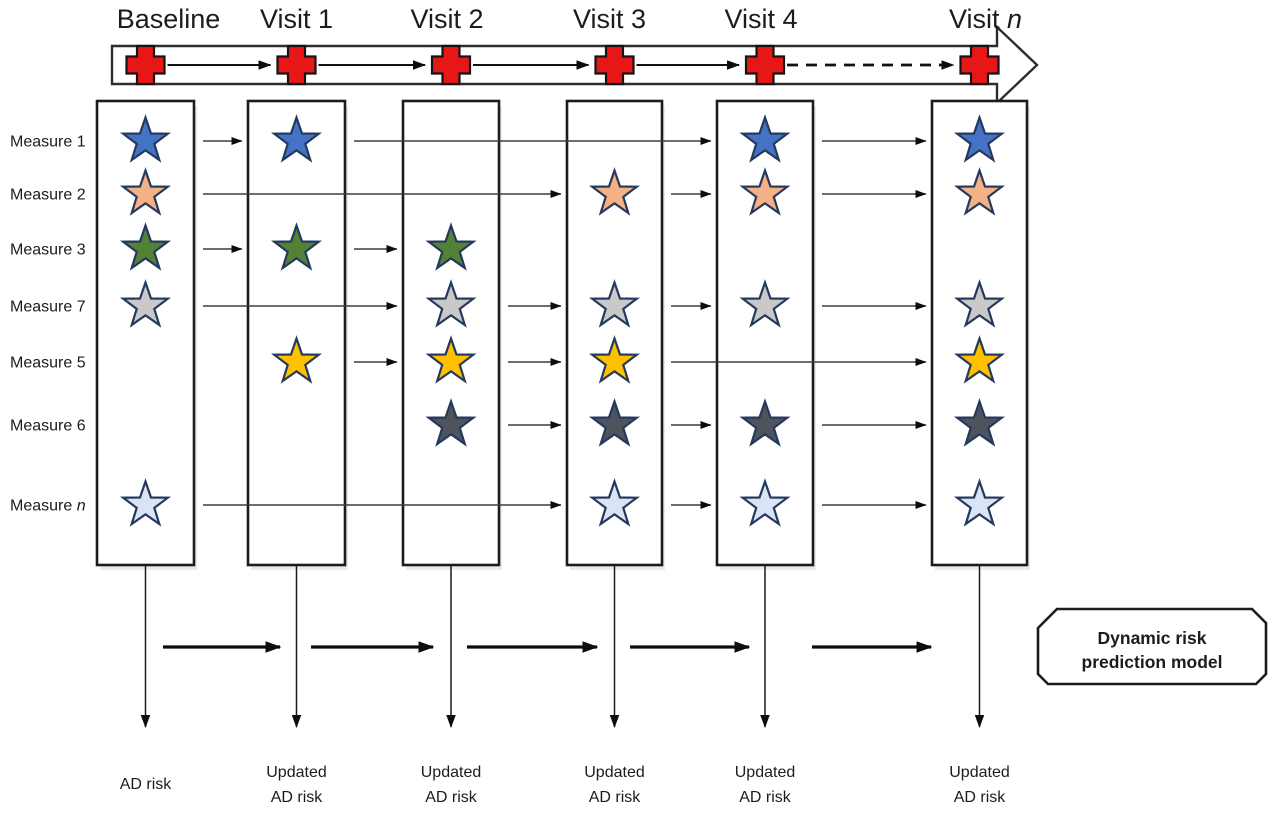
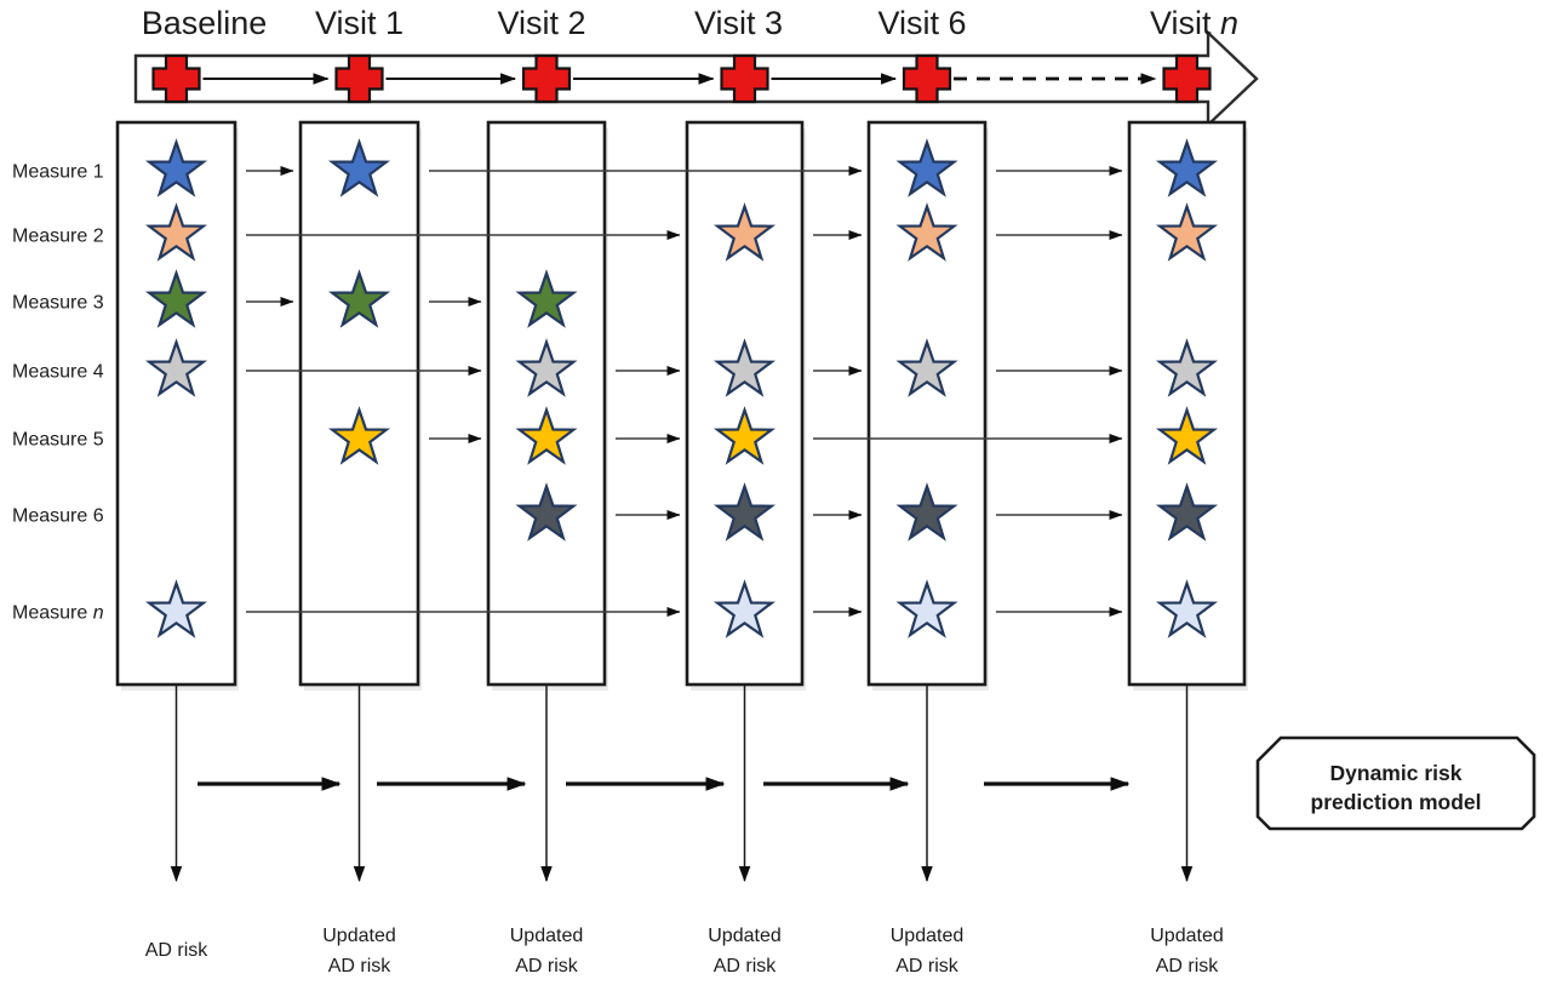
  Baseline
  Visit 1
  Visit 2
  Visit 3
- Visit 4
+ Visit 6
  Visit n
  Measure 1
  Measure 2
  Measure 3
- Measure 7
+ Measure 4
  Measure 5
  Measure 6
  Measure n
  AD risk
  Updated
  AD risk
  Updated
  AD risk
  Updated
  AD risk
  Updated
  AD risk
  Updated
  AD risk
  Dynamic risk
  prediction model
